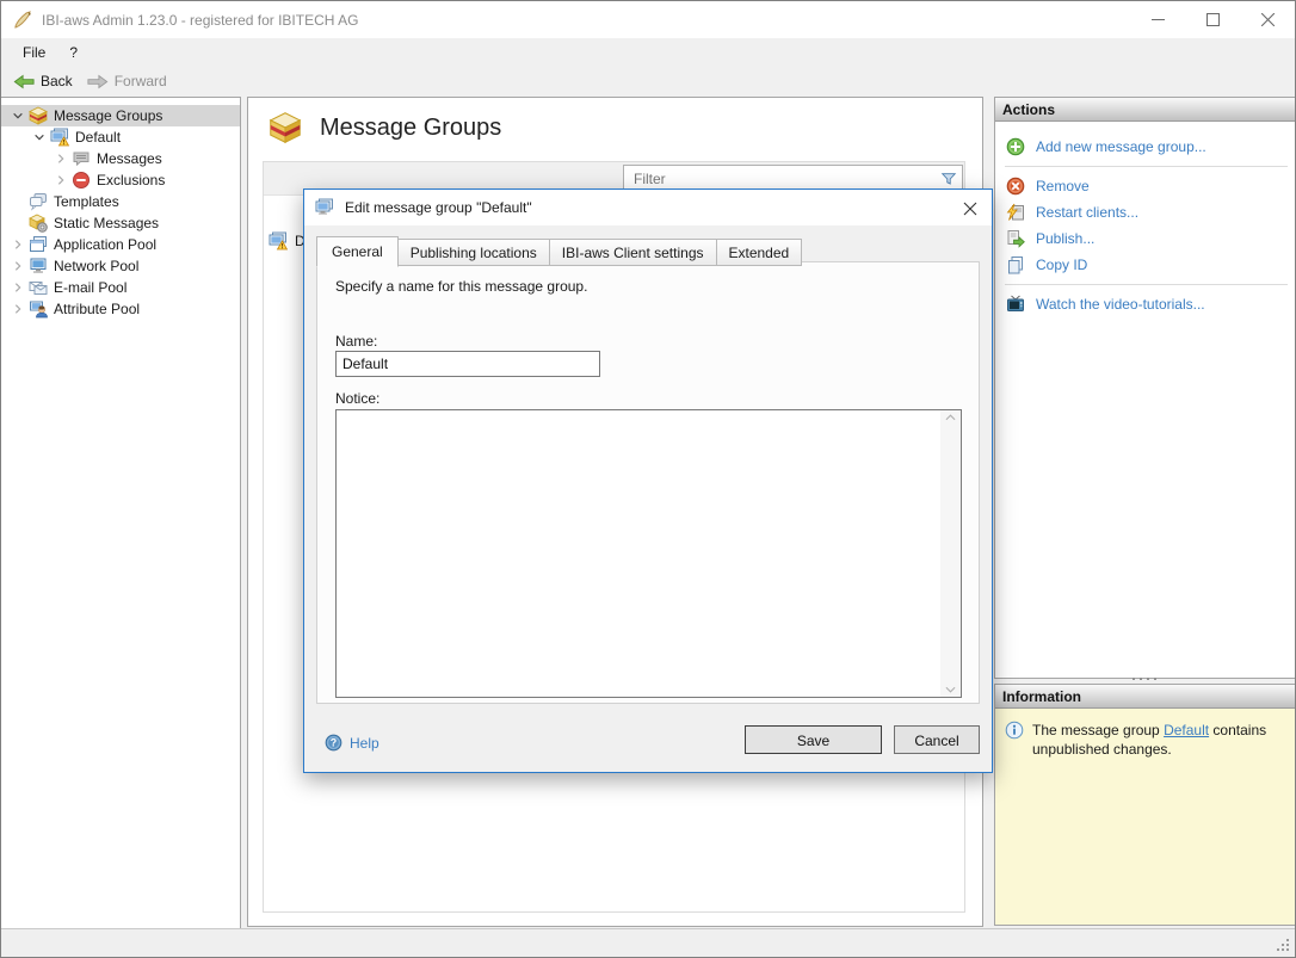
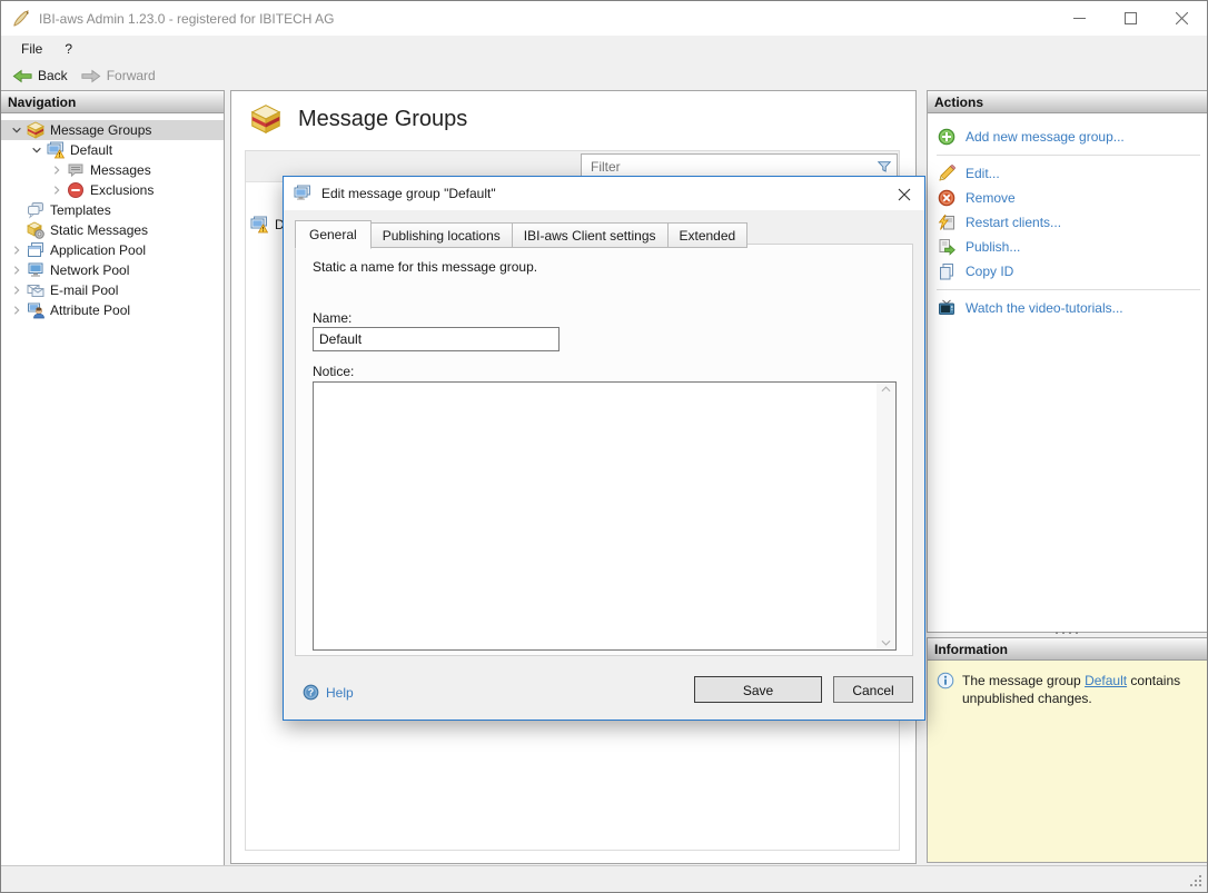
  IBI-aws Admin 1.23.0 - registered for IBITECH AG
  File
  ?
  Back
  Forward
+ Navigation
  Message Groups
  Default
  Messages
  Exclusions
  Templates
  Static Messages
  Application Pool
  Network Pool
  E-mail Pool
  Attribute Pool
  Message Groups
  Filter
  Actions
  Add new message group...
+ Edit...
  Remove
  Restart clients...
  Publish...
  Copy ID
  Watch the video-tutorials...
  Information
  The message group Default contains unpublished changes.
  Edit message group "Default"
  General
  Publishing locations
  IBI-aws Client settings
  Extended
- Specify a name for this message group.
+ Static a name for this message group.
  Name:
  Default
  Notice:
  ?
  Help
  Save
  Cancel
